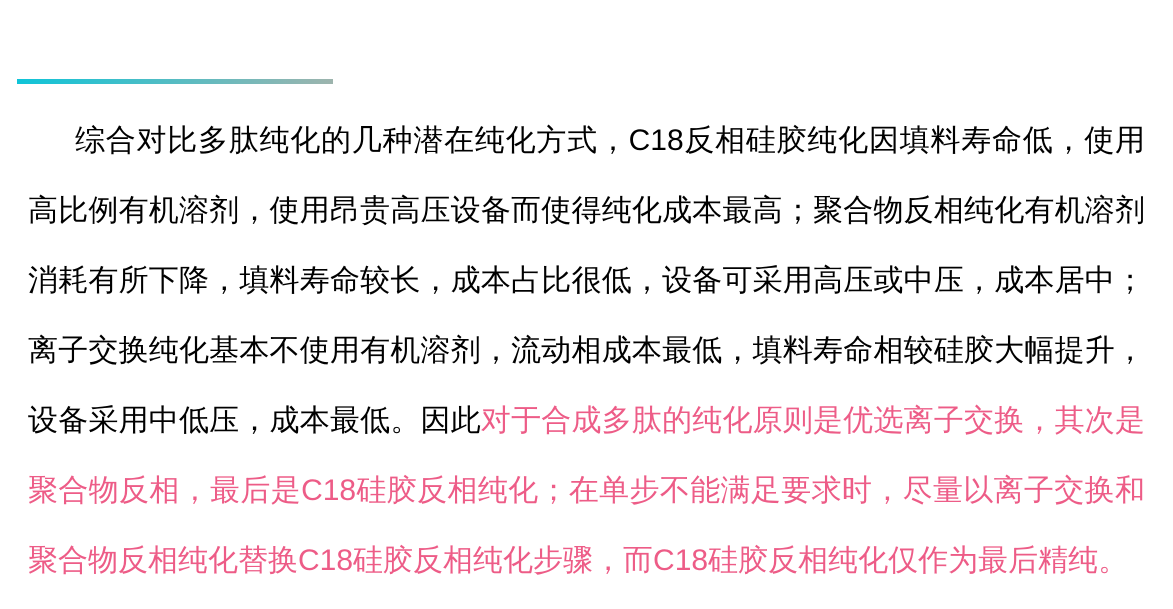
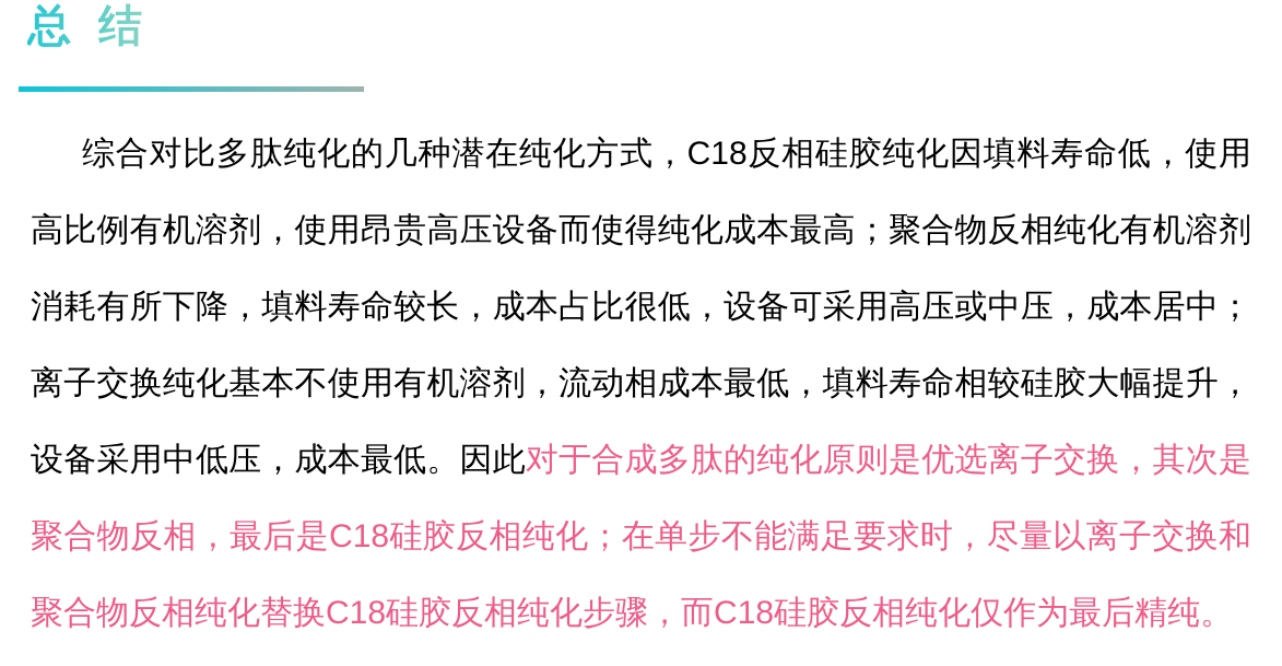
+ 总 结
  综合对比多肽纯化的几种潜在纯化方式，C18反相硅胶纯化因填料寿命低，使用高比例有机溶剂，使用昂贵高压设备而使得纯化成本最高；聚合物反相纯化有机溶剂消耗有所下降，填料寿命较长，成本占比很低，设备可采用高压或中压，成本居中；离子交换纯化基本不使用有机溶剂，流动相成本最低，填料寿命相较硅胶大幅提升，设备采用中低压，成本最低。因此对于合成多肽的纯化原则是优选离子交换，其次是聚合物反相，最后是C18硅胶反相纯化；在单步不能满足要求时，尽量以离子交换和聚合物反相纯化替换C18硅胶反相纯化步骤，而C18硅胶反相纯化仅作为最后精纯。
